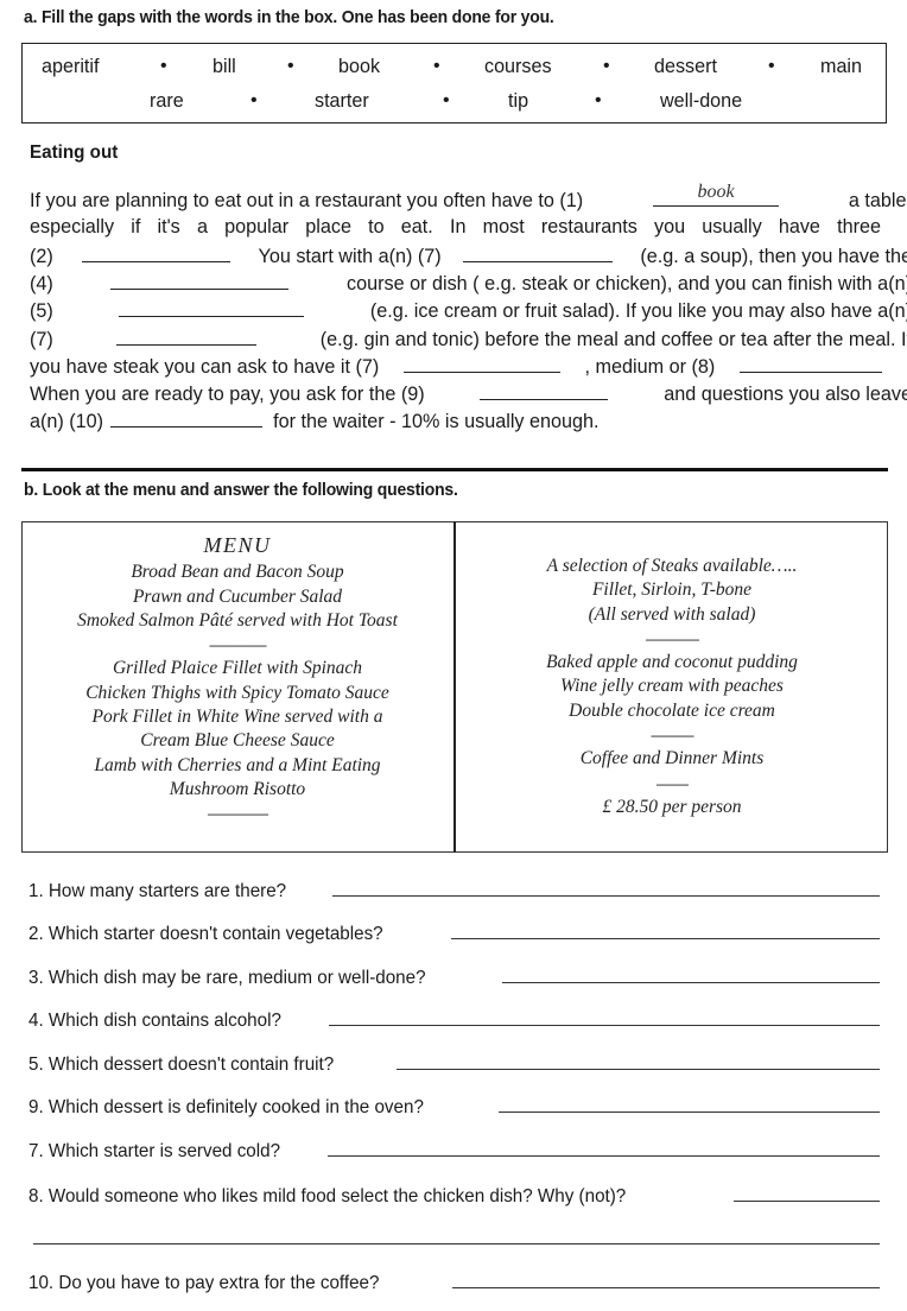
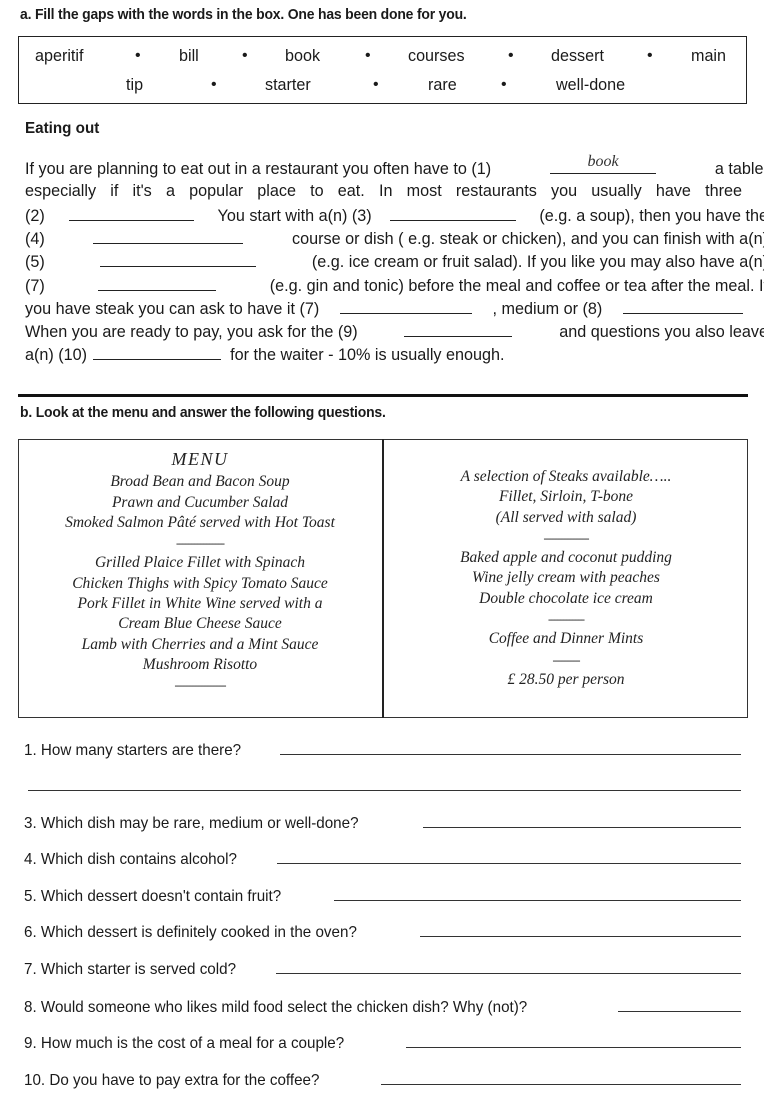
  a. Fill the gaps with the words in the box. One has been done for you.
  aperitif
  •
  bill
  •
  book
  •
  courses
  •
  dessert
  •
  main
- rare
+ tip
  •
  starter
  •
- tip
+ rare
  •
  well-done
  Eating out
  If you are planning to eat out in a restaurant you often have to (1)
  book
  a table
  especially if it's a popular place to eat. In most restaurants you usually have three
  (2)
- You start with a(n) (7)
+ You start with a(n) (3)
  (e.g. a soup), then you have the
  (4)
  course or dish ( e.g. steak or chicken), and you can finish with a(n
  (5)
  (e.g. ice cream or fruit salad). If you like you may also have a(n
  (7)
  (e.g. gin and tonic) before the meal and coffee or tea after the meal. I
  you have steak you can ask to have it (7)
  , medium or (8)
  When you are ready to pay, you ask for the (9)
  and questions you also leave
  a(n) (10)
  for the waiter - 10% is usually enough.
  b. Look at the menu and answer the following questions.
  MENU
  Broad Bean and Bacon Soup
  Prawn and Cucumber Salad
  Smoked Salmon Pâté served with Hot Toast
  ----------------
  Grilled Plaice Fillet with Spinach
  Chicken Thighs with Spicy Tomato Sauce
  Pork Fillet in White Wine served with a
  Cream Blue Cheese Sauce
- Lamb with Cherries and a Mint Eating
+ Lamb with Cherries and a Mint Sauce
  Mushroom Risotto
  -----------------
  A selection of Steaks available…..
  Fillet, Sirloin, T-bone
  (All served with salad)
  ---------------
  Baked apple and coconut pudding
  Wine jelly cream with peaches
  Double chocolate ice cream
  ------------
  Coffee and Dinner Mints
  ---------
  £ 28.50 per person
  1. How many starters are there?
- 2. Which starter doesn't contain vegetables?
  3. Which dish may be rare, medium or well-done?
  4. Which dish contains alcohol?
  5. Which dessert doesn't contain fruit?
- 9. Which dessert is definitely cooked in the oven?
+ 6. Which dessert is definitely cooked in the oven?
  7. Which starter is served cold?
  8. Would someone who likes mild food select the chicken dish? Why (not)?
+ 9. How much is the cost of a meal for a couple?
  10. Do you have to pay extra for the coffee?
